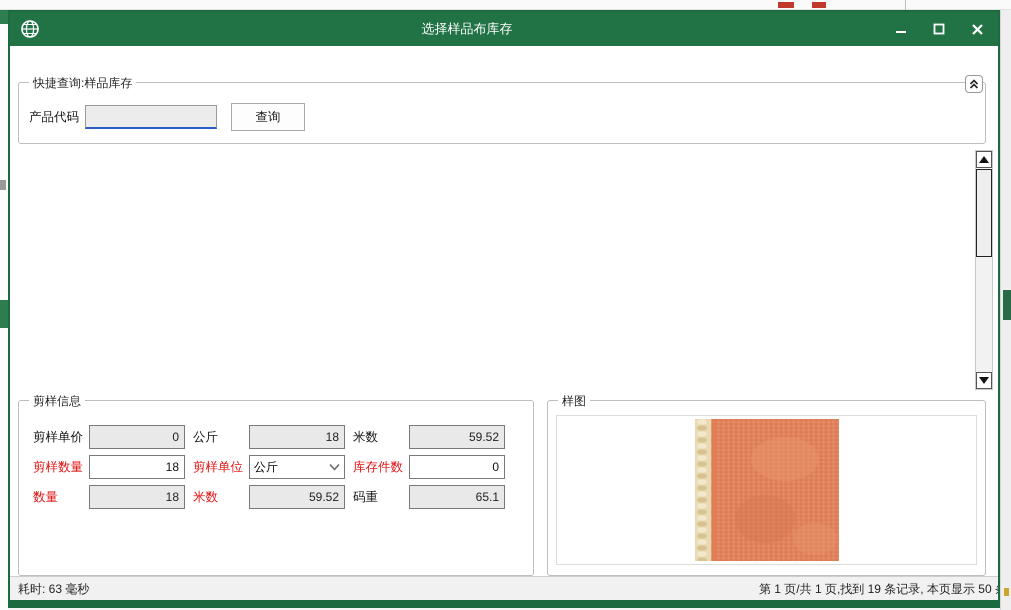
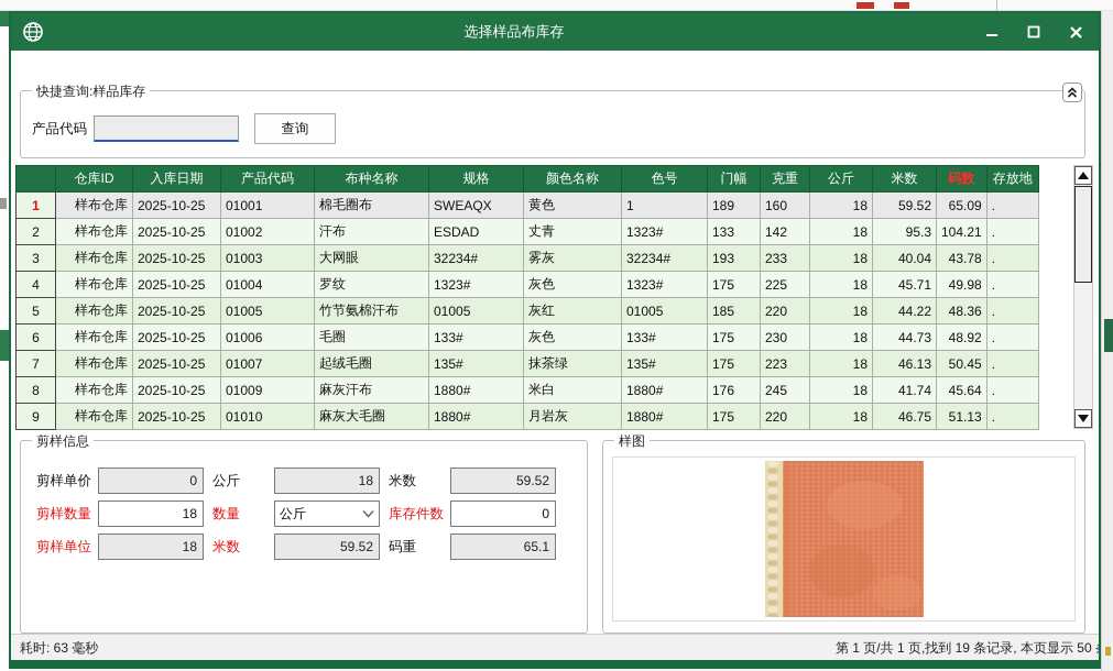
  选择样品布库存
  快捷查询:样品库存
  产品代码
  查询
+ 	仓库ID	入库日期	产品代码	布种名称	规格	颜色名称	色号	门幅	克重	公斤	米数	码数	存放地
+ 1	样布仓库	2025-10-25	01001	棉毛圈布	SWEAQX	黄色	1	189	160	18	59.52	65.09	.
+ 2	样布仓库	2025-10-25	01002	汗布	ESDAD	丈青	1323#	133	142	18	95.3	104.21	.
+ 3	样布仓库	2025-10-25	01003	大网眼	32234#	雾灰	32234#	193	233	18	40.04	43.78	.
+ 4	样布仓库	2025-10-25	01004	罗纹	1323#	灰色	1323#	175	225	18	45.71	49.98	.
+ 5	样布仓库	2025-10-25	01005	竹节氨棉汗布	01005	灰红	01005	185	220	18	44.22	48.36	.
+ 6	样布仓库	2025-10-25	01006	毛圈	133#	灰色	133#	175	230	18	44.73	48.92	.
+ 7	样布仓库	2025-10-25	01007	起绒毛圈	135#	抹茶绿	135#	175	223	18	46.13	50.45	.
+ 8	样布仓库	2025-10-25	01009	麻灰汗布	1880#	米白	1880#	176	245	18	41.74	45.64	.
+ 9	样布仓库	2025-10-25	01010	麻灰大毛圈	1880#	月岩灰	1880#	175	220	18	46.75	51.13	.
  剪样信息
  剪样单价
  0
  公斤
  18
  米数
  59.52
  剪样数量
  18
- 剪样单位
+ 数量
  公斤
  库存件数
  0
- 数量
+ 剪样单位
  18
  米数
  59.52
  码重
  65.1
  样图
  耗时: 63 毫秒
  第 1 页/共 1 页,找到 19 条记录, 本页显示 50
